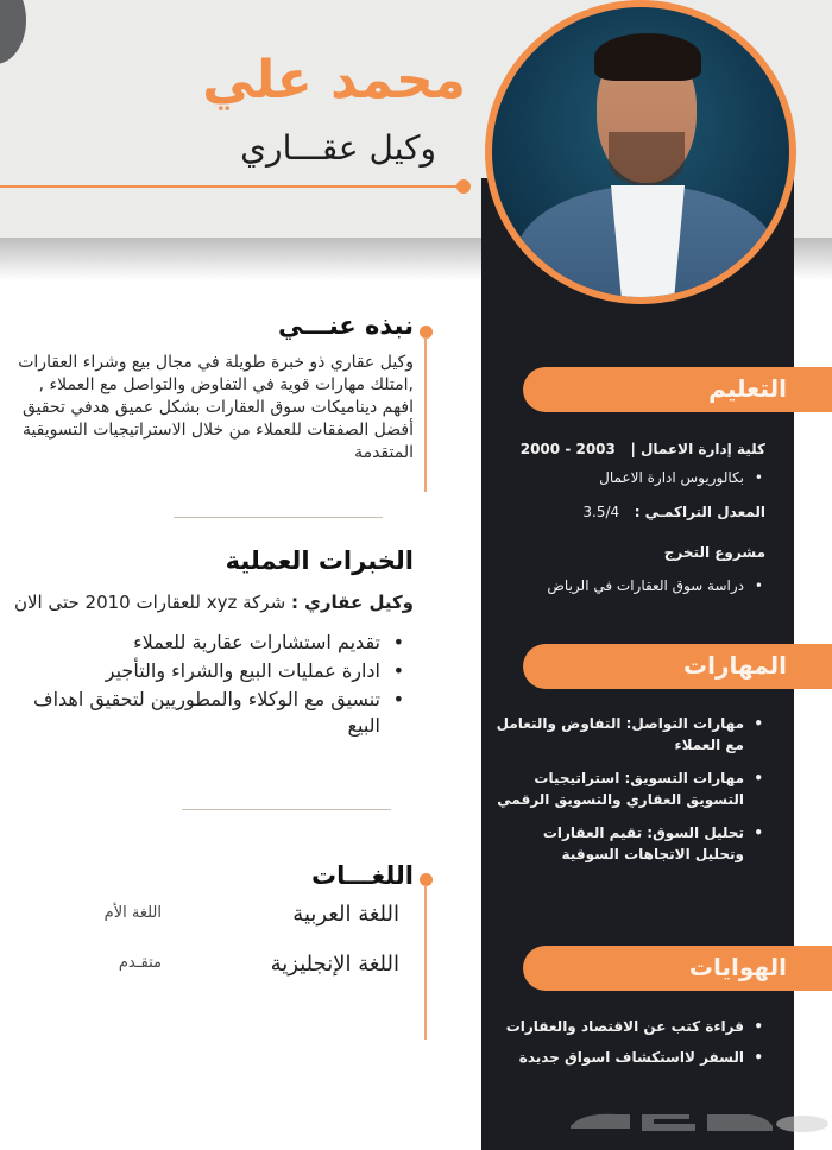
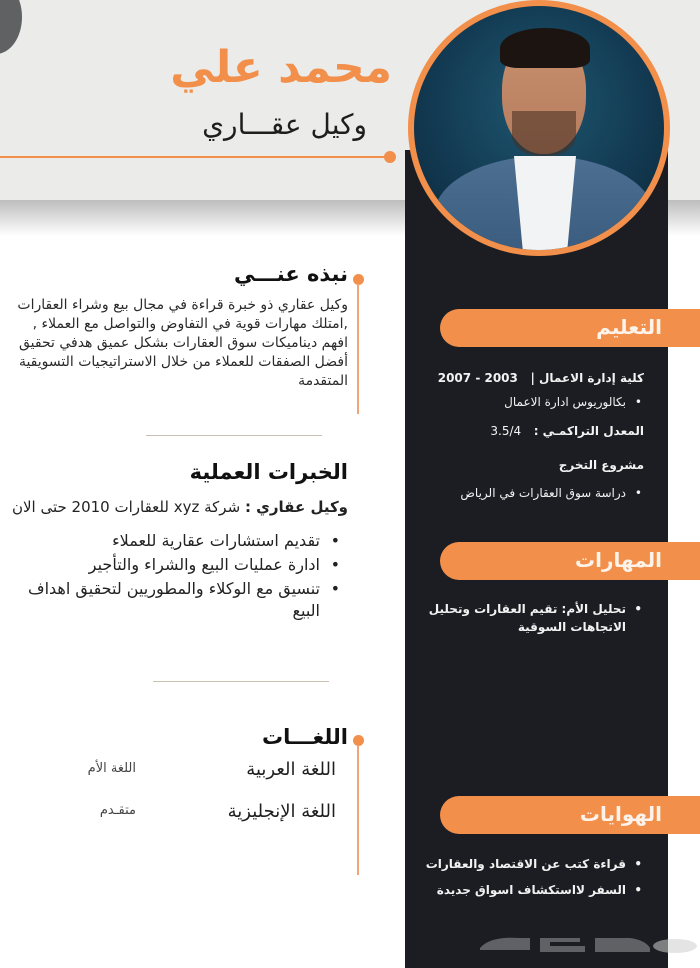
  محمد علي
  وكيل عقـــاري
  نبذه عنـــي
- وكيل عقاري ذو خبرة طويلة في مجال بيع وشراء العقارات ,امتلك مهارات قوية في التفاوض والتواصل مع العملاء , افهم ديناميكات سوق العقارات بشكل عميق هدفي تحقيق أفضل الصفقات للعملاء من خلال الاستراتيجيات التسويقية المتقدمة
+ وكيل عقاري ذو خبرة قراءة في مجال بيع وشراء العقارات ,امتلك مهارات قوية في التفاوض والتواصل مع العملاء , افهم ديناميكات سوق العقارات بشكل عميق هدفي تحقيق أفضل الصفقات للعملاء من خلال الاستراتيجيات التسويقية المتقدمة
  الخبرات العملية
  وكيل عقاري : شركة xyz للعقارات 2010 حتى الان
  تقديم استشارات عقارية للعملاء
  ادارة عمليات البيع والشراء والتأجير
  تنسيق مع الوكلاء والمطوريين لتحقيق اهداف البيع
  اللغـــات
  اللغة العربية
  اللغة الأم
  اللغة الإنجليزية
  متقـدم
  التعليم
- كلية إدارة الاعمال | 2003 - 2000
+ كلية إدارة الاعمال | 2003 - 2007
  بكالوريوس ادارة الاعمال
  المعدل التراكمـي : 3.5/4
  مشروع التخرج
  دراسة سوق العقارات في الرياض
  المهارات
- مهارات التواصل: التفاوض والتعامل مع العملاء
- مهارات التسويق: استراتيجيات التسويق العقاري والتسويق الرقمي
- تحليل السوق: تقيم العقارات وتحليل الاتجاهات السوقية
+ تحليل الأم: تقيم العقارات وتحليل الاتجاهات السوقية
  الهوايات
  قراءة كتب عن الاقتصاد والعقارات
  السفر لااستكشاف اسواق جديدة
